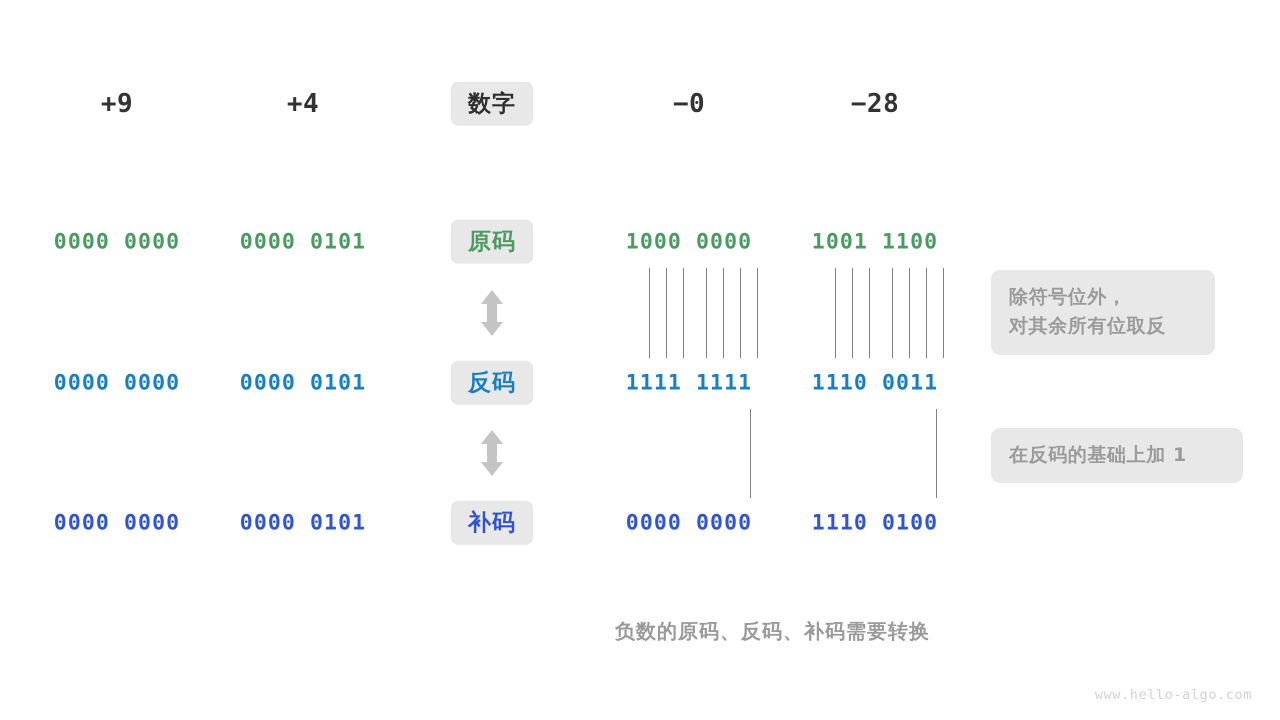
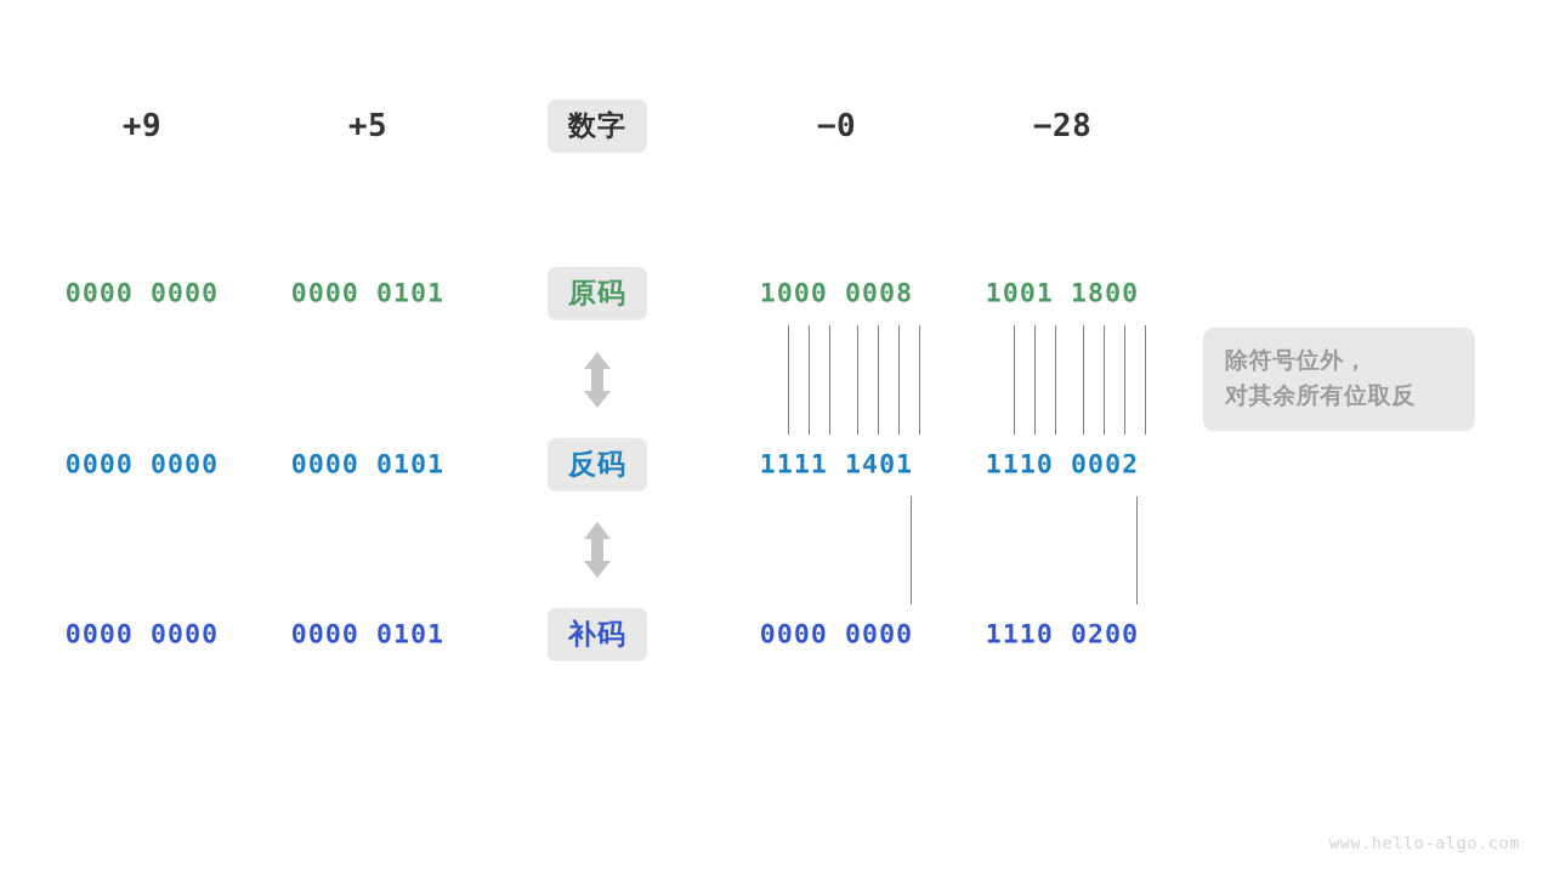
  +9
- +4
+ +5
  −0
  −28
  数字
  0000 0000
  0000 0101
- 1000 0000
+ 1000 0008
- 1001 1100
+ 1001 1800
  原码
  0000 0000
  0000 0101
- 1111 1111
+ 1111 1401
- 1110 0011
+ 1110 0002
  反码
  0000 0000
  0000 0101
  0000 0000
- 1110 0100
+ 1110 0200
  补码
  除符号位外，
  对其余所有位取反
- 在反码的基础上加 1
- 负数的原码、反码、补码需要转换
  www.hello-algo.com
